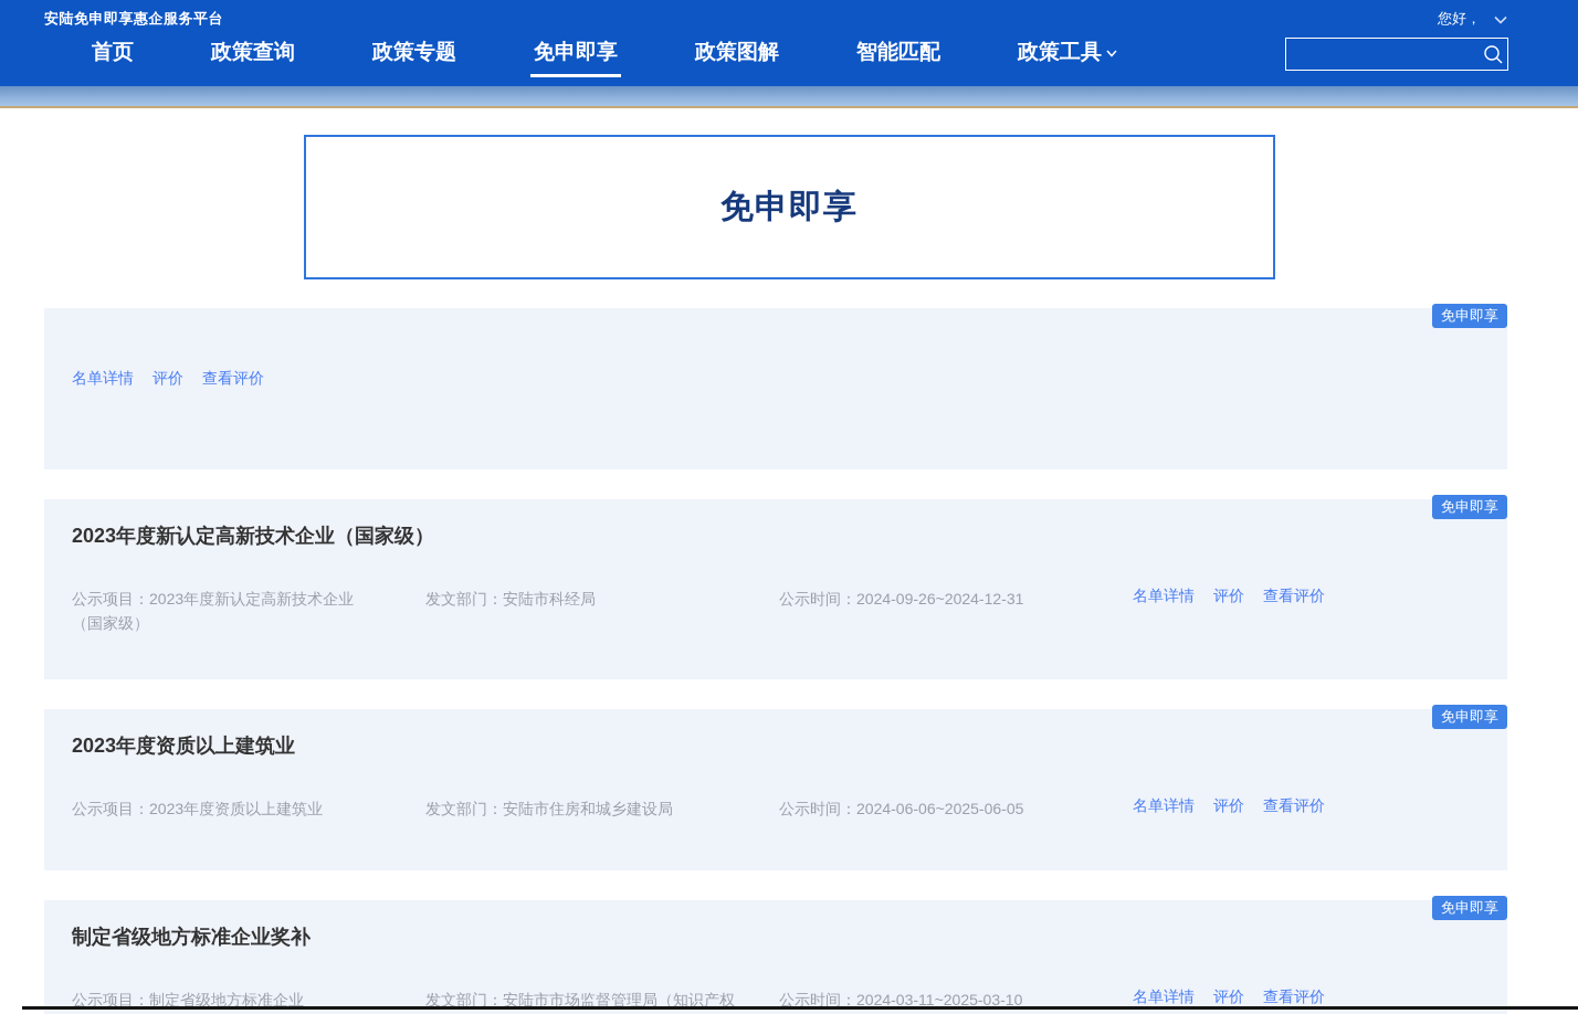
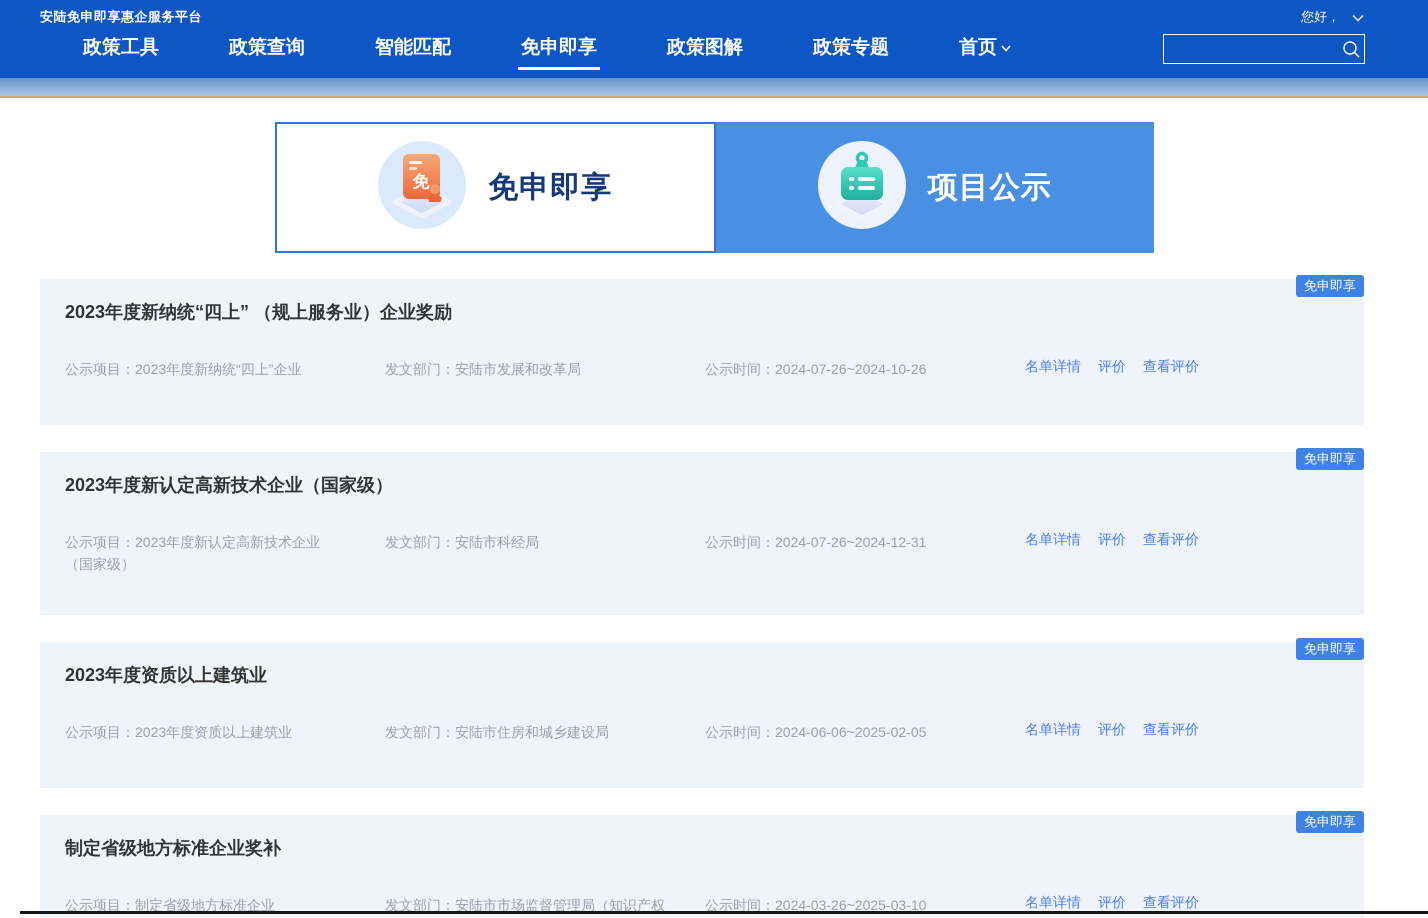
  安陆免申即享惠企服务平台
  您好，
- 首页
+ 政策工具
  政策查询
- 政策专题
+ 智能匹配
  免申即享
  政策图解
- 智能匹配
+ 政策专题
- 政策工具
+ 首页
+ 免
  免申即享
+ 项目公示
  免申即享
+ 2023年度新纳统“四上” （规上服务业）企业奖励
+ 公示项目：2023年度新纳统“四上”企业
+ 发文部门：安陆市发展和改革局
+ 公示时间：2024-07-26~2024-10-26
  名单详情
  评价
  查看评价
  免申即享
  2023年度新认定高新技术企业（国家级）
  公示项目：2023年度新认定高新技术企业（国家级）
  发文部门：安陆市科经局
- 公示时间：2024-09-26~2024-12-31
+ 公示时间：2024-07-26~2024-12-31
  名单详情
  评价
  查看评价
  免申即享
  2023年度资质以上建筑业
  公示项目：2023年度资质以上建筑业
  发文部门：安陆市住房和城乡建设局
- 公示时间：2024-06-06~2025-06-05
+ 公示时间：2024-06-06~2025-02-05
  名单详情
  评价
  查看评价
  免申即享
  制定省级地方标准企业奖补
  公示项目：制定省级地方标准企业
  发文部门：安陆市市场监督管理局（知识产权
- 公示时间：2024-03-11~2025-03-10
+ 公示时间：2024-03-26~2025-03-10
  名单详情
  评价
  查看评价
